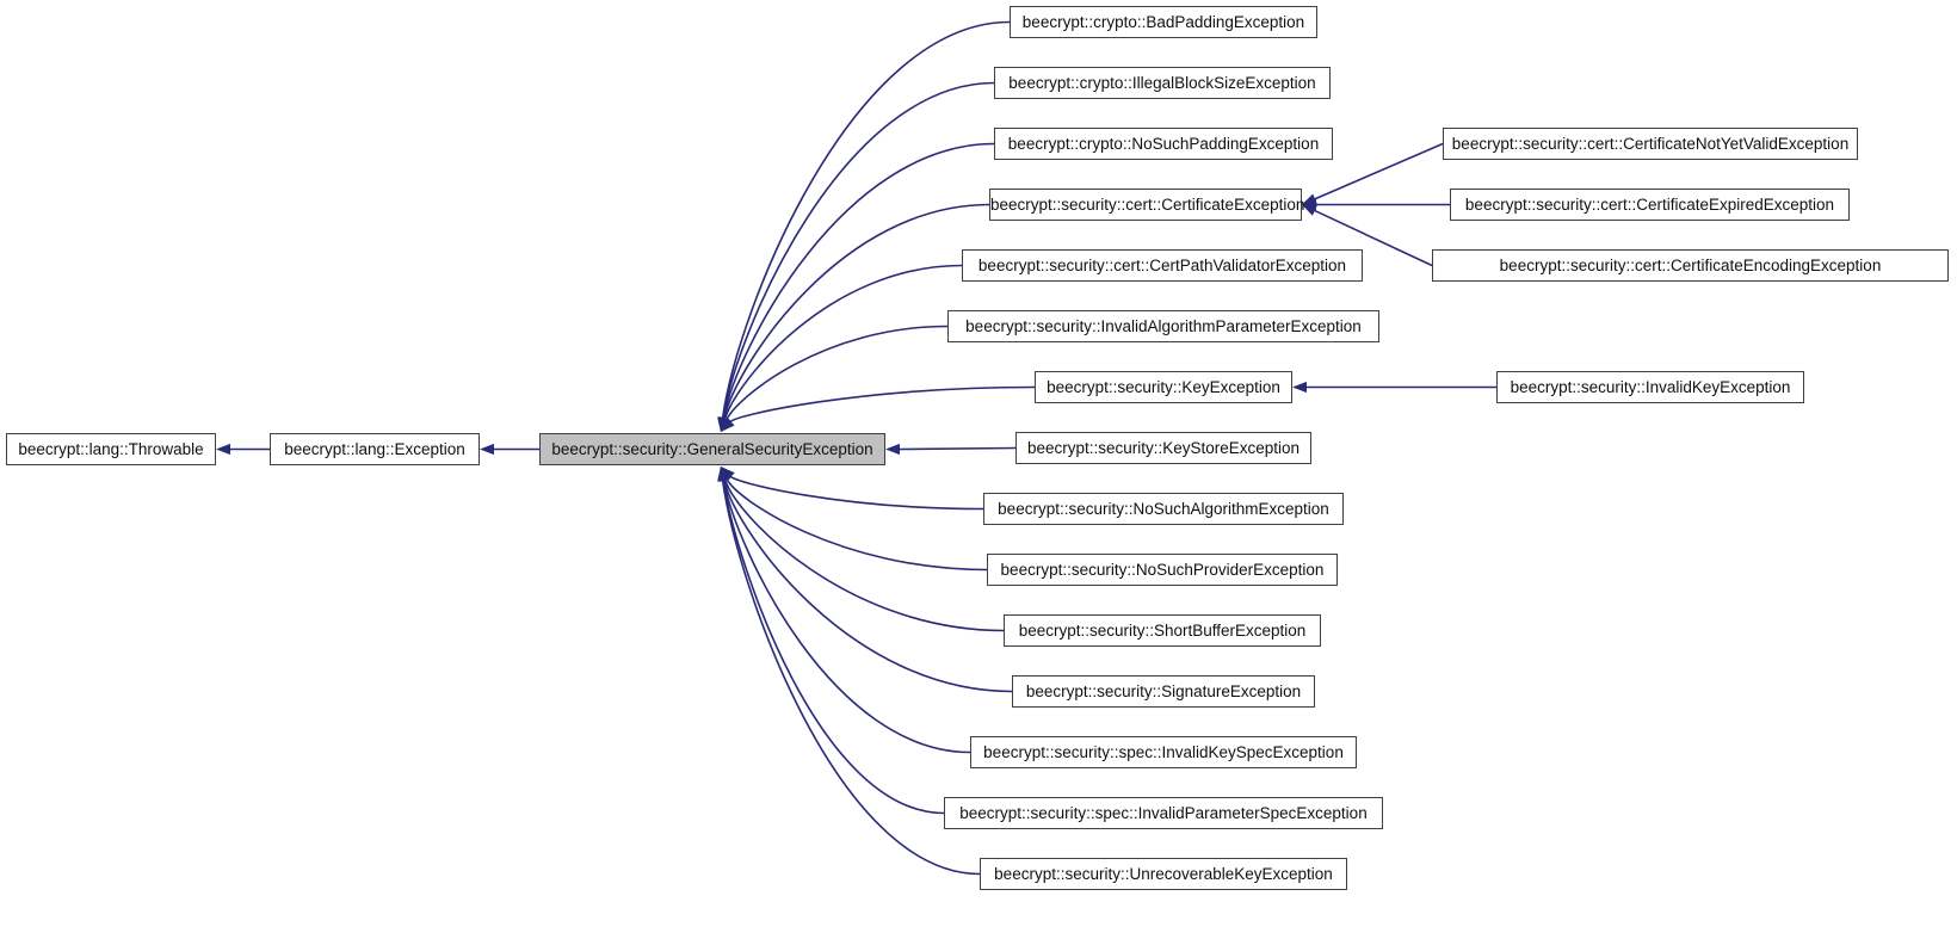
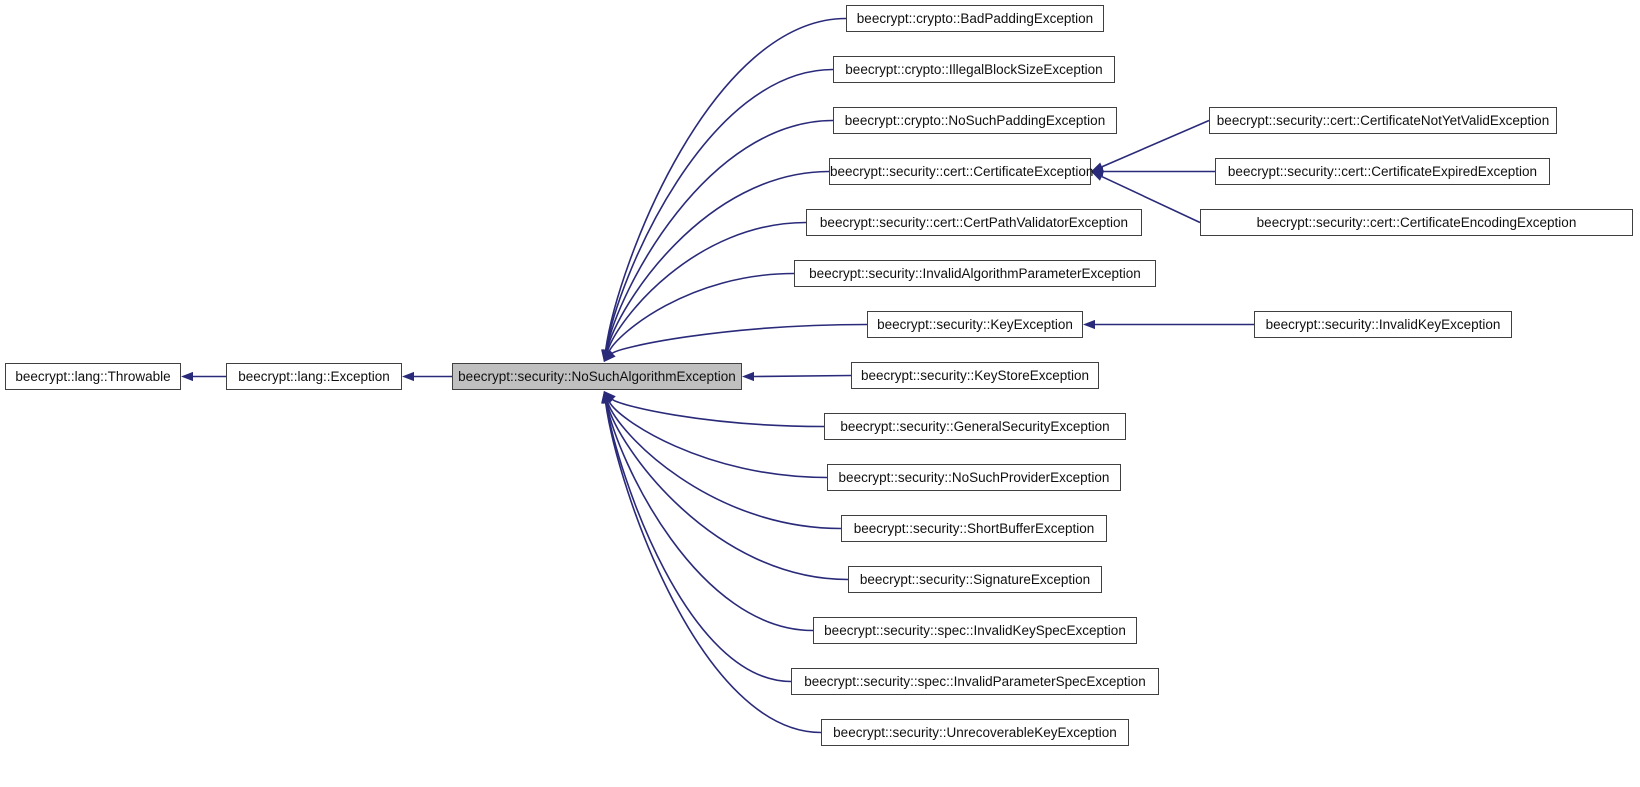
  beecrypt::lang::Throwable
  beecrypt::lang::Exception
- beecrypt::security::GeneralSecurityException
+ beecrypt::security::NoSuchAlgorithmException
  beecrypt::crypto::BadPaddingException
  beecrypt::crypto::IllegalBlockSizeException
  beecrypt::crypto::NoSuchPaddingException
  beecrypt::security::cert::CertificateException
  beecrypt::security::cert::CertPathValidatorException
  beecrypt::security::InvalidAlgorithmParameterException
  beecrypt::security::KeyException
  beecrypt::security::KeyStoreException
- beecrypt::security::NoSuchAlgorithmException
+ beecrypt::security::GeneralSecurityException
  beecrypt::security::NoSuchProviderException
  beecrypt::security::ShortBufferException
  beecrypt::security::SignatureException
  beecrypt::security::spec::InvalidKeySpecException
  beecrypt::security::spec::InvalidParameterSpecException
  beecrypt::security::UnrecoverableKeyException
  beecrypt::security::cert::CertificateNotYetValidException
  beecrypt::security::cert::CertificateExpiredException
  beecrypt::security::cert::CertificateEncodingException
  beecrypt::security::InvalidKeyException
